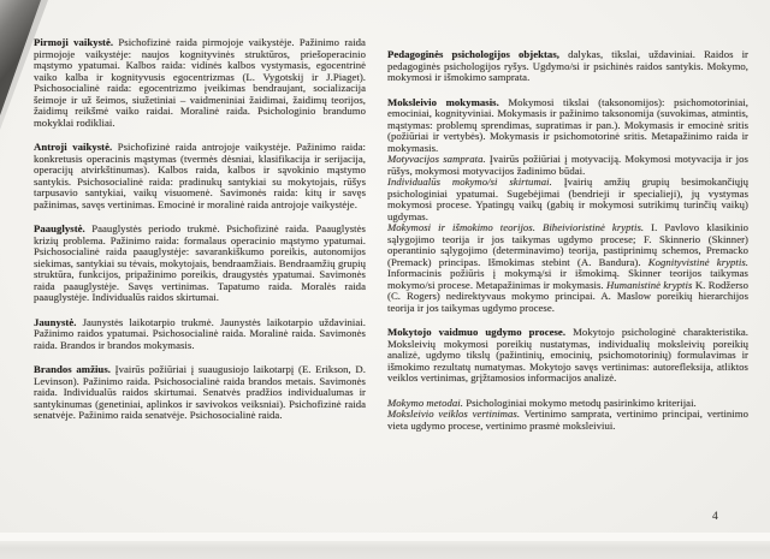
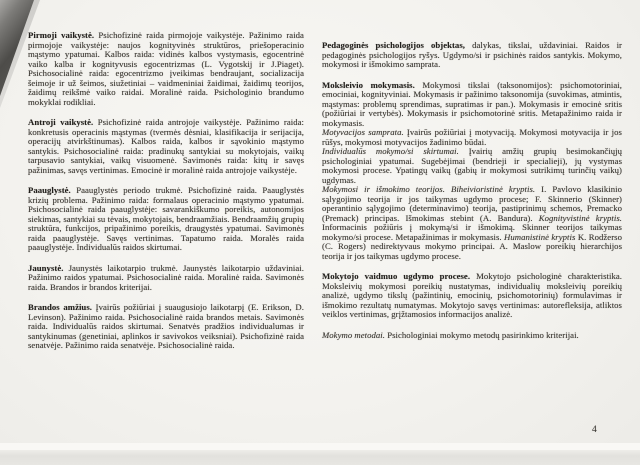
  Pirmoji vaikystė. Psichofizinė raida pirmojoje vaikystėje. Pažinimo raida pirmojoje vaikystėje: naujos kognityvinės struktūros, priešoperacinio mąstymo ypatumai. Kalbos raida: vidinės kalbos vystymasis, egocentrinė vaiko kalba ir kognityvusis egocentrizmas (L. Vygotskij ir J.Piaget). Psichosocialinė raida: egocentrizmo įveikimas bendraujant, socializacija šeimoje ir už šeimos, siužetiniai – vaidmeniniai žaidimai, žaidimų teorijos, žaidimų reikšmė vaiko raidai. Moralinė raida. Psichologinio brandumo mokyklai rodikliai.
- Antroji vaikystė. Psichofizinė raida antrojoje vaikystėje. Pažinimo raida: konkretusis operacinis mąstymas (tvermės dėsniai, klasifikacija ir serijacija, operacijų atvirkštinumas). Kalbos raida, kalbos ir sąvokinio mąstymo santykis. Psichosocialinė raida: pradinukų santykiai su mokytojais, rūšys tarpusavio santykiai, vaikų visuomenė. Savimonės raida: kitų ir savęs pažinimas, savęs vertinimas. Emocinė ir moralinė raida antrojoje vaikystėje.
+ Antroji vaikystė. Psichofizinė raida antrojoje vaikystėje. Pažinimo raida: konkretusis operacinis mąstymas (tvermės dėsniai, klasifikacija ir serijacija, operacijų atvirkštinumas). Kalbos raida, kalbos ir sąvokinio mąstymo santykis. Psichosocialinė raida: pradinukų santykiai su mokytojais, vaikų tarpusavio santykiai, vaikų visuomenė. Savimonės raida: kitų ir savęs pažinimas, savęs vertinimas. Emocinė ir moralinė raida antrojoje vaikystėje.
  Paauglystė. Paauglystės periodo trukmė. Psichofizinė raida. Paauglystės krizių problema. Pažinimo raida: formalaus operacinio mąstymo ypatumai. Psichosocialinė raida paauglystėje: savarankiškumo poreikis, autonomijos siekimas, santykiai su tėvais, mokytojais, bendraamžiais. Bendraamžių grupių struktūra, funkcijos, pripažinimo poreikis, draugystės ypatumai. Savimonės raida paauglystėje. Savęs vertinimas. Tapatumo raida. Moralės raida paauglystėje. Individualūs raidos skirtumai.
- Jaunystė. Jaunystės laikotarpio trukmė. Jaunystės laikotarpio uždaviniai. Pažinimo raidos ypatumai. Psichosocialinė raida. Moralinė raida. Savimonės raida. Brandos ir brandos mokymasis.
+ Jaunystė. Jaunystės laikotarpio trukmė. Jaunystės laikotarpio uždaviniai. Pažinimo raidos ypatumai. Psichosocialinė raida. Moralinė raida. Savimonės raida. Brandos ir brandos kriterijai.
  Brandos amžius. Įvairūs požiūriai į suaugusiojo laikotarpį (E. Erikson, D. Levinson). Pažinimo raida. Psichosocialinė raida brandos metais. Savimonės raida. Individualūs raidos skirtumai. Senatvės pradžios individualumas ir santykinumas (genetiniai, aplinkos ir savivokos veiksniai). Psichofizinė raida senatvėje. Pažinimo raida senatvėje. Psichosocialinė raida.
  Pedagoginės psichologijos objektas, dalykas, tikslai, uždaviniai. Raidos ir pedagoginės psichologijos ryšys. Ugdymo/si ir psichinės raidos santykis. Mokymo, mokymosi ir išmokimo samprata.
  Moksleivio mokymasis. Mokymosi tikslai (taksonomijos): psichomotoriniai, emociniai, kognityviniai. Mokymasis ir pažinimo taksonomija (suvokimas, atmintis, mąstymas: problemų sprendimas, supratimas ir pan.). Mokymasis ir emocinė sritis (požiūriai ir vertybės). Mokymasis ir psichomotorinė sritis. Metapažinimo raida ir mokymasis.
  Motyvacijos samprata. Įvairūs požiūriai į motyvaciją. Mokymosi motyvacija ir jos rūšys, mokymosi motyvacijos žadinimo būdai.
  Individualūs mokymo/si skirtumai. Įvairių amžių grupių besimokančiųjų psichologiniai ypatumai. Sugebėjimai (bendrieji ir specialieji), jų vystymas mokymosi procese. Ypatingų vaikų (gabių ir mokymosi sutrikimų turinčių vaikų) ugdymas.
  Mokymosi ir išmokimo teorijos. Biheivioristinė kryptis. I. Pavlovo klasikinio sąlygojimo teorija ir jos taikymas ugdymo procese; F. Skinnerio (Skinner) operantinio sąlygojimo (determinavimo) teorija, pastiprinimų schemos, Premacko (Premack) principas. Išmokimas stebint (A. Bandura). Kognityvistinė kryptis. Informacinis požiūris į mokymą/si ir išmokimą. Skinner teorijos taikymas mokymo/si procese. Metapažinimas ir mokymasis. Humanistinė kryptis K. Rodžerso (C. Rogers) nedirektyvaus mokymo principai. A. Maslow poreikių hierarchijos teorija ir jos taikymas ugdymo procese.
  Mokytojo vaidmuo ugdymo procese. Mokytojo psichologinė charakteristika. Moksleivių mokymosi poreikių nustatymas, individualių moksleivių poreikių analizė, ugdymo tikslų (pažintinių, emocinių, psichomotorinių) formulavimas ir išmokimo rezultatų numatymas. Mokytojo savęs vertinimas: autorefleksija, atliktos veiklos vertinimas, grįžtamosios informacijos analizė.
  Mokymo metodai. Psichologiniai mokymo metodų pasirinkimo kriterijai.
- Moksleivio veiklos vertinimas. Vertinimo samprata, vertinimo principai, vertinimo vieta ugdymo procese, vertinimo prasmė moksleiviui.
  4
